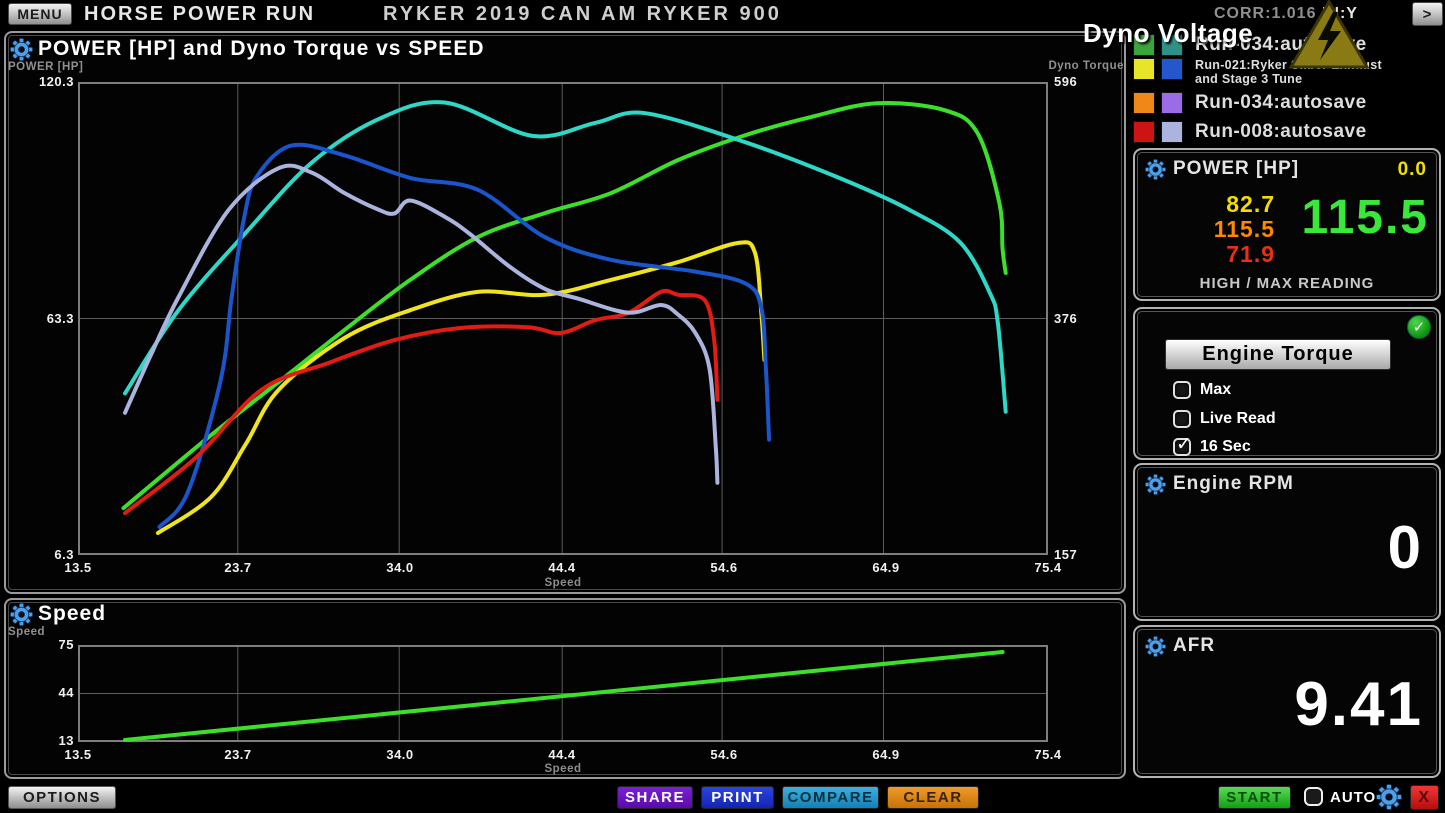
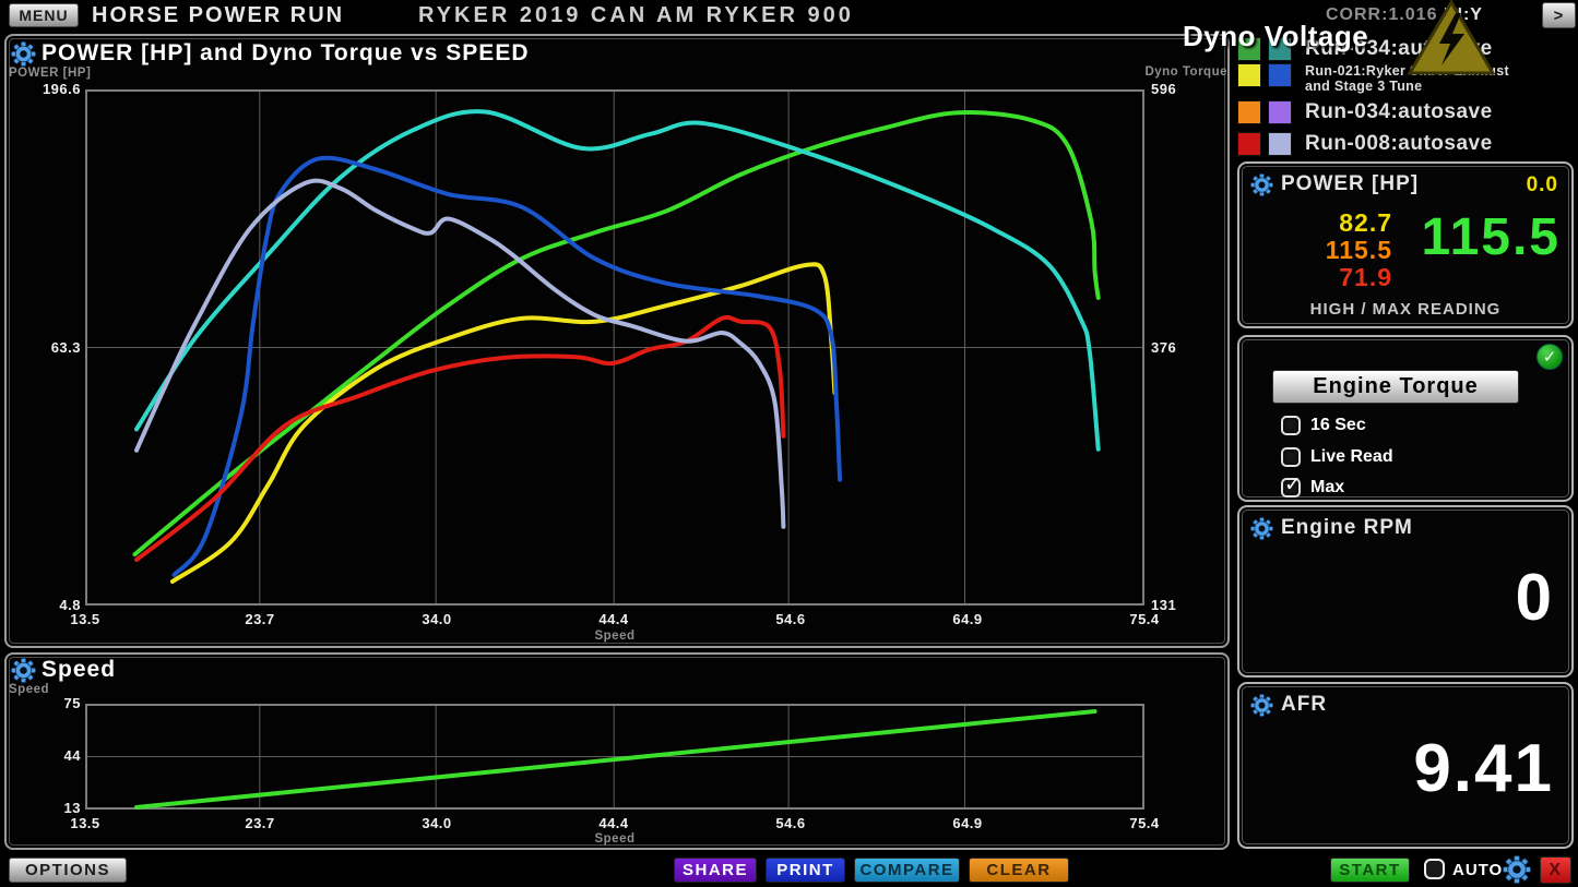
  MENU
  HORSE POWER RUN
  RYKER 2019 CAN AM RYKER 900
  CORR:1.016 :Y
  >
  POWER [HP] and Dyno Torque vs SPEED
  POWER [HP]
  Dyno Torque
- 120.3
+ 196.6
  63.3
- 6.3
+ 4.8
  596
  376
- 157
+ 131
  13.5
  23.7
  34.0
  44.4
  54.6
  64.9
  75.4
  Speed
  Speed
  Speed
  75
  44
  13
  13.5
  23.7
  34.0
  44.4
  54.6
  64.9
  75.4
  Speed
  and Stage 3 Tune
  Run-034:autosave
  Run-008:autosave
  Dyno Voltage
  POWER [HP]
  0.0
  82.7
  115.5
  71.9
  115.5
  HIGH / MAX READING
  ✓
  Engine Torque
- Max
+ 16 Sec
  Live Read
  ✓
- 16 Sec
+ Max
  Engine RPM
  0
  AFR
  9.41
  OPTIONS
  SHARE
  PRINT
  COMPARE
  CLEAR
  START
  AUTO
  X
